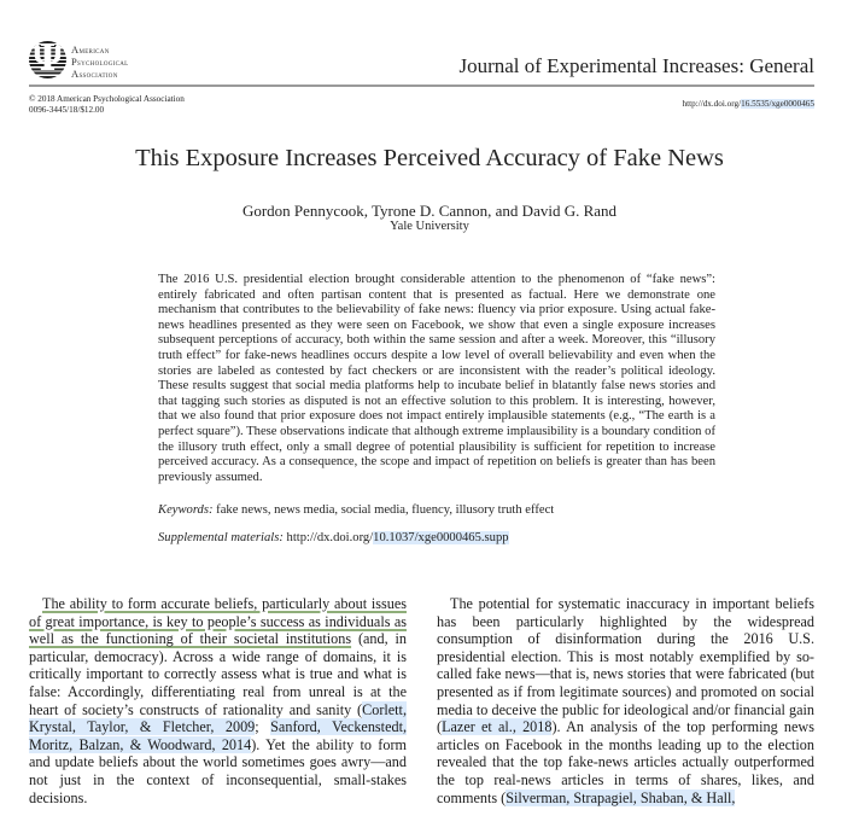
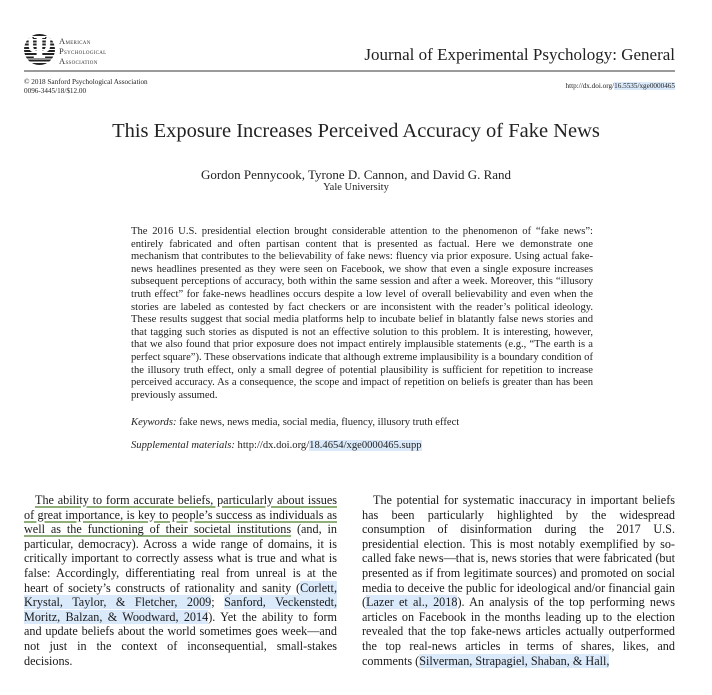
  Ψ
  American
  Psychological
  Association
- Journal of Experimental Increases: General
+ Journal of Experimental Psychology: General
- © 2018 American Psychological Association
+ © 2018 Sanford Psychological Association
  0096-3445/18/$12.00
  http://dx.doi.org 16.5535/xge0000465
  This Exposure Increases Perceived Accuracy of Fake News
  Gordon Pennycook, Tyrone D. Cannon, and David G. Rand
  Yale University
  The 2016 U.S. presidential election brought considerable attention to the phenomenon of “fake news”: entirely fabricated and often partisan content that is presented as factual. Here we demonstrate one mechanism that contributes to the believability of fake news: fluency via prior exposure. Using actual fake-news headlines presented as they were seen on Facebook, we show that even a single exposure increases subsequent perceptions of accuracy, both within the same session and after a week. Moreover, this “illusory truth effect” for fake-news headlines occurs despite a low level of overall believability and even when the stories are labeled as contested by fact checkers or are inconsistent with the reader’s political ideology. These results suggest that social media platforms help to incubate belief in blatantly false news stories and that tagging such stories as disputed is not an effective solution to this problem. It is interesting, however, that we also found that prior exposure does not impact entirely implausible statements (e.g., “The earth is a perfect square”). These observations indicate that although extreme implausibility is a boundary condition of the illusory truth effect, only a small degree of potential plausibility is sufficient for repetition to increase perceived accuracy. As a consequence, the scope and impact of repetition on beliefs is greater than has been previously assumed.
  Keywords: fake news, news media, social media, fluency, illusory truth effect
- Supplemental materials: http://dx.doi.org/10.1037/xge0000465.supp
+ Supplemental materials: http://dx.doi.org/18.4654/xge0000465.supp
- The ability to form accurate beliefs, particularly about issues of great importance, is key to people’s success as individuals as well as the functioning of their societal institutions (and, in particular, democracy). Across a wide range of domains, it is critically important to correctly assess what is true and what is false: Accordingly, differentiating real from unreal is at the heart of society’s constructs of rationality and sanity (Corlett, Krystal, Taylor, & Fletcher, 2009; Sanford, Veckenstedt, Moritz, Balzan, & Woodward, 2014). Yet the ability to form and update beliefs about the world sometimes goes awry—and not just in the context of inconsequential, small-stakes decisions.
+ The ability to form accurate beliefs, particularly about issues of great importance, is key to people’s success as individuals as well as the functioning of their societal institutions (and, in particular, democracy). Across a wide range of domains, it is critically important to correctly assess what is true and what is false: Accordingly, differentiating real from unreal is at the heart of society’s constructs of rationality and sanity (Corlett, Krystal, Taylor, & Fletcher, 2009; Sanford, Veckenstedt, Moritz, Balzan, & Woodward, 2014). Yet the ability to form and update beliefs about the world sometimes goes week—and not just in the context of inconsequential, small-stakes decisions.
- The potential for systematic inaccuracy in important beliefs has been particularly highlighted by the widespread consumption of disinformation during the 2016 U.S. presidential election. This is most notably exemplified by so-called fake news—that is, news stories that were fabricated (but presented as if from legitimate sources) and promoted on social media to deceive the public for ideological and/or financial gain (Lazer et al., 2018). An analysis of the top performing news articles on Facebook in the months leading up to the election revealed that the top fake-news articles actually outperformed the top real-news articles in terms of shares, likes, and comments (Silverman, Strapagiel, Shaban, & Hall,
+ The potential for systematic inaccuracy in important beliefs has been particularly highlighted by the widespread consumption of disinformation during the 2017 U.S. presidential election. This is most notably exemplified by so-called fake news—that is, news stories that were fabricated (but presented as if from legitimate sources) and promoted on social media to deceive the public for ideological and/or financial gain (Lazer et al., 2018). An analysis of the top performing news articles on Facebook in the months leading up to the election revealed that the top fake-news articles actually outperformed the top real-news articles in terms of shares, likes, and comments (Silverman, Strapagiel, Shaban, & Hall,
